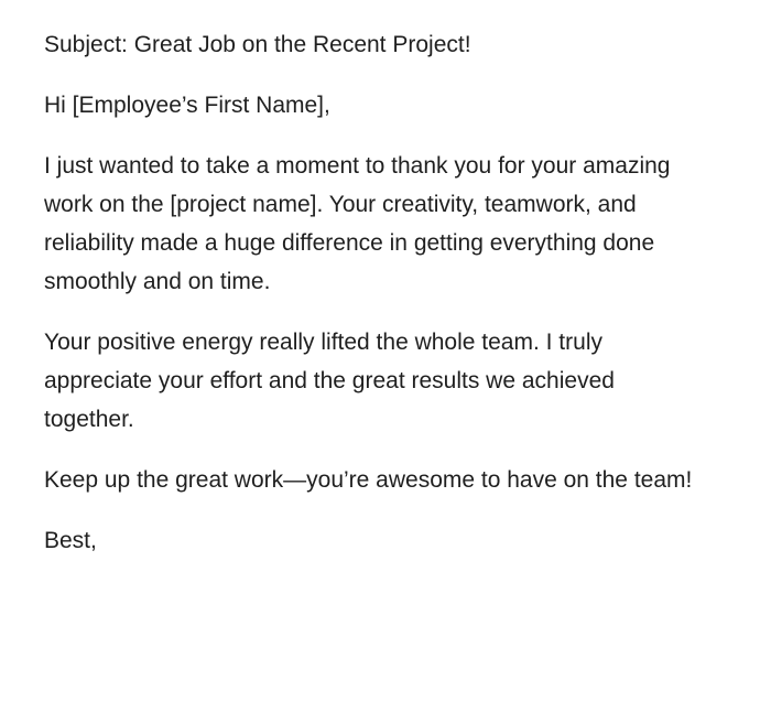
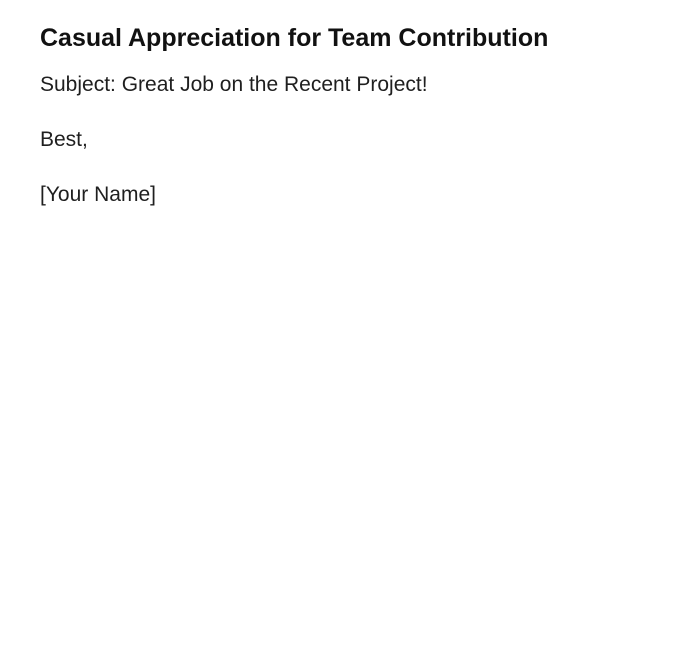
+ Casual Appreciation for Team Contribution
  Subject: Great Job on the Recent Project!
- Hi [Employee’s First Name],
- I just wanted to take a moment to thank you for your amazing work on the [project name]. Your creativity, teamwork, and reliability made a huge difference in getting everything done smoothly and on time.
- Your positive energy really lifted the whole team. I truly appreciate your effort and the great results we achieved together.
- Keep up the great work—you’re awesome to have on the team!
  Best,
+ [Your Name]
